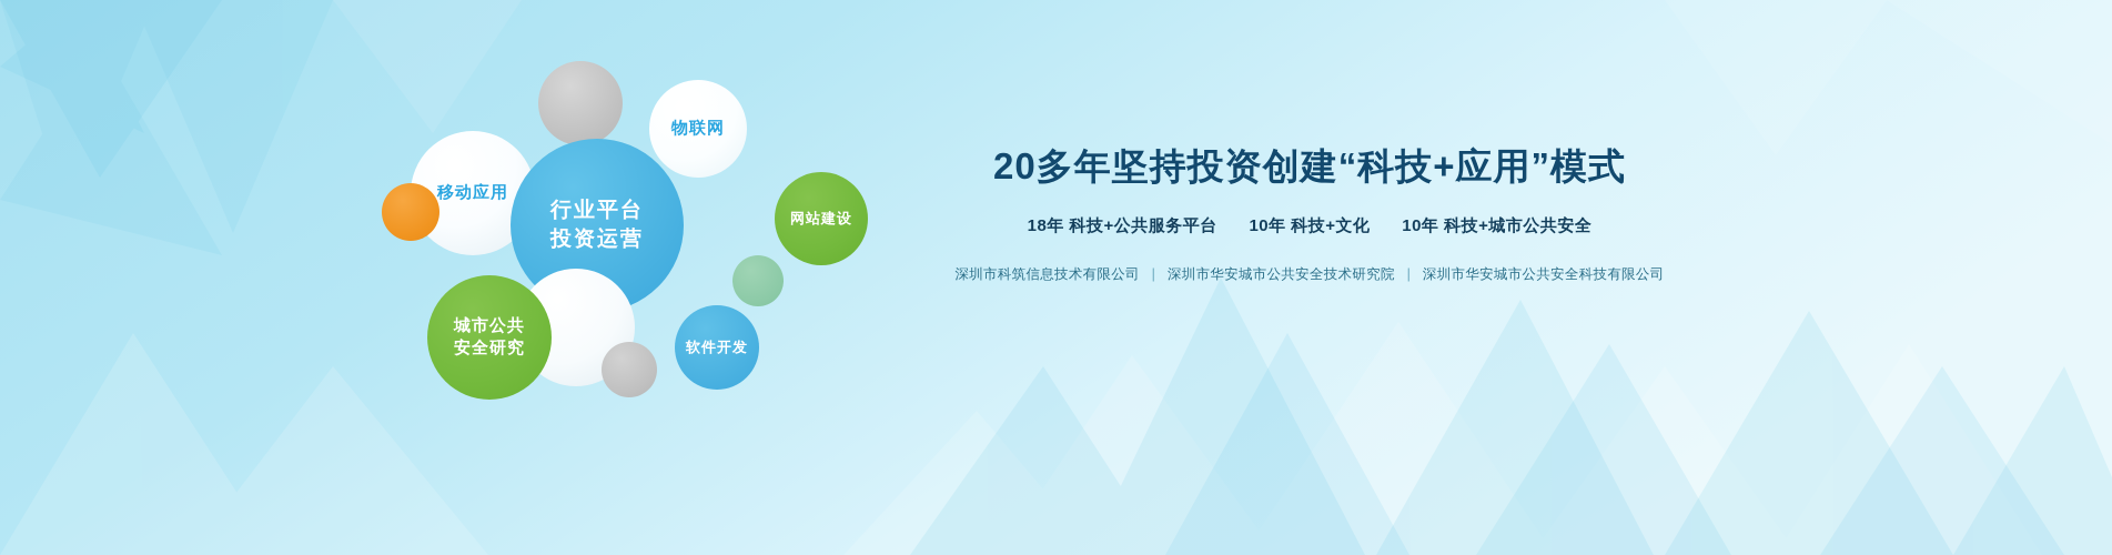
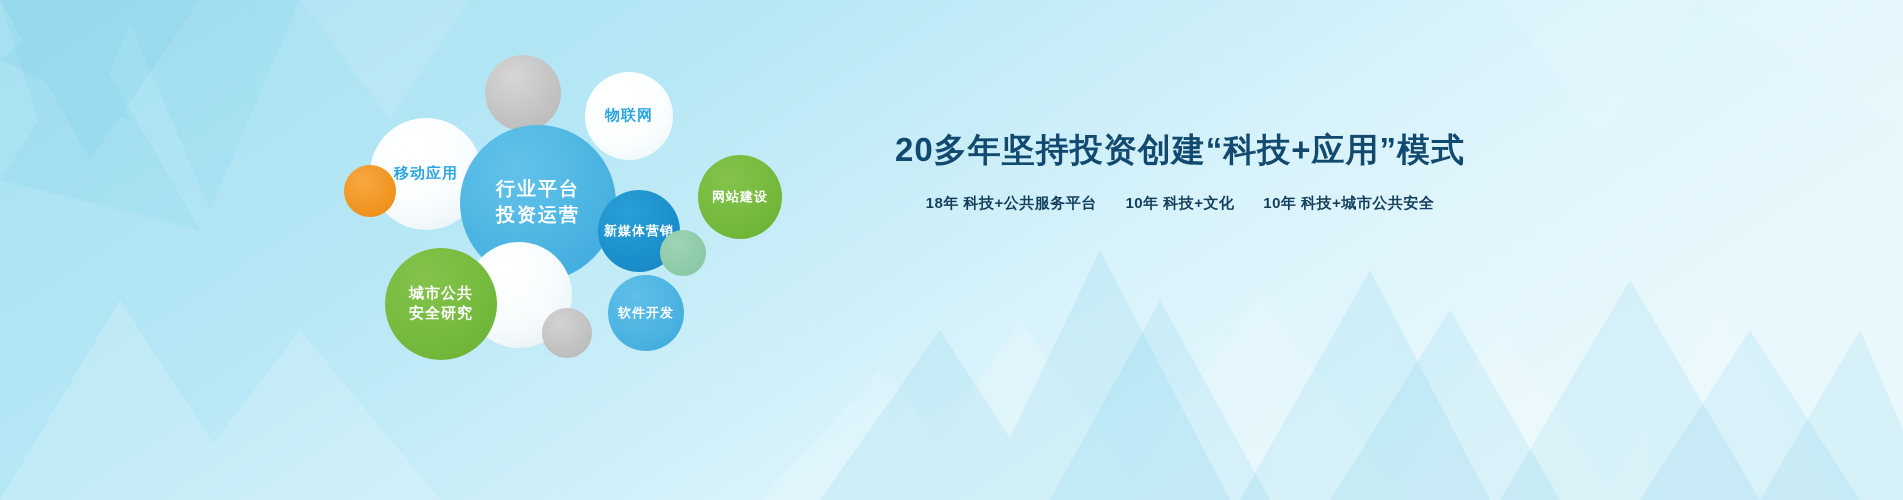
  物联网
  移动应用
  行业平台
  投资运营
  网站建设
+ 新媒体营销
  城市公共
  安全研究
  软件开发
  20多年坚持投资创建“科技+应用”模式
  18年 科技+公共服务平台 10年 科技+文化 10年 科技+城市公共安全
- 深圳市科筑信息技术有限公司 | 深圳市华安城市公共安全技术研究院 | 深圳市华安城市公共安全科技有限公司
